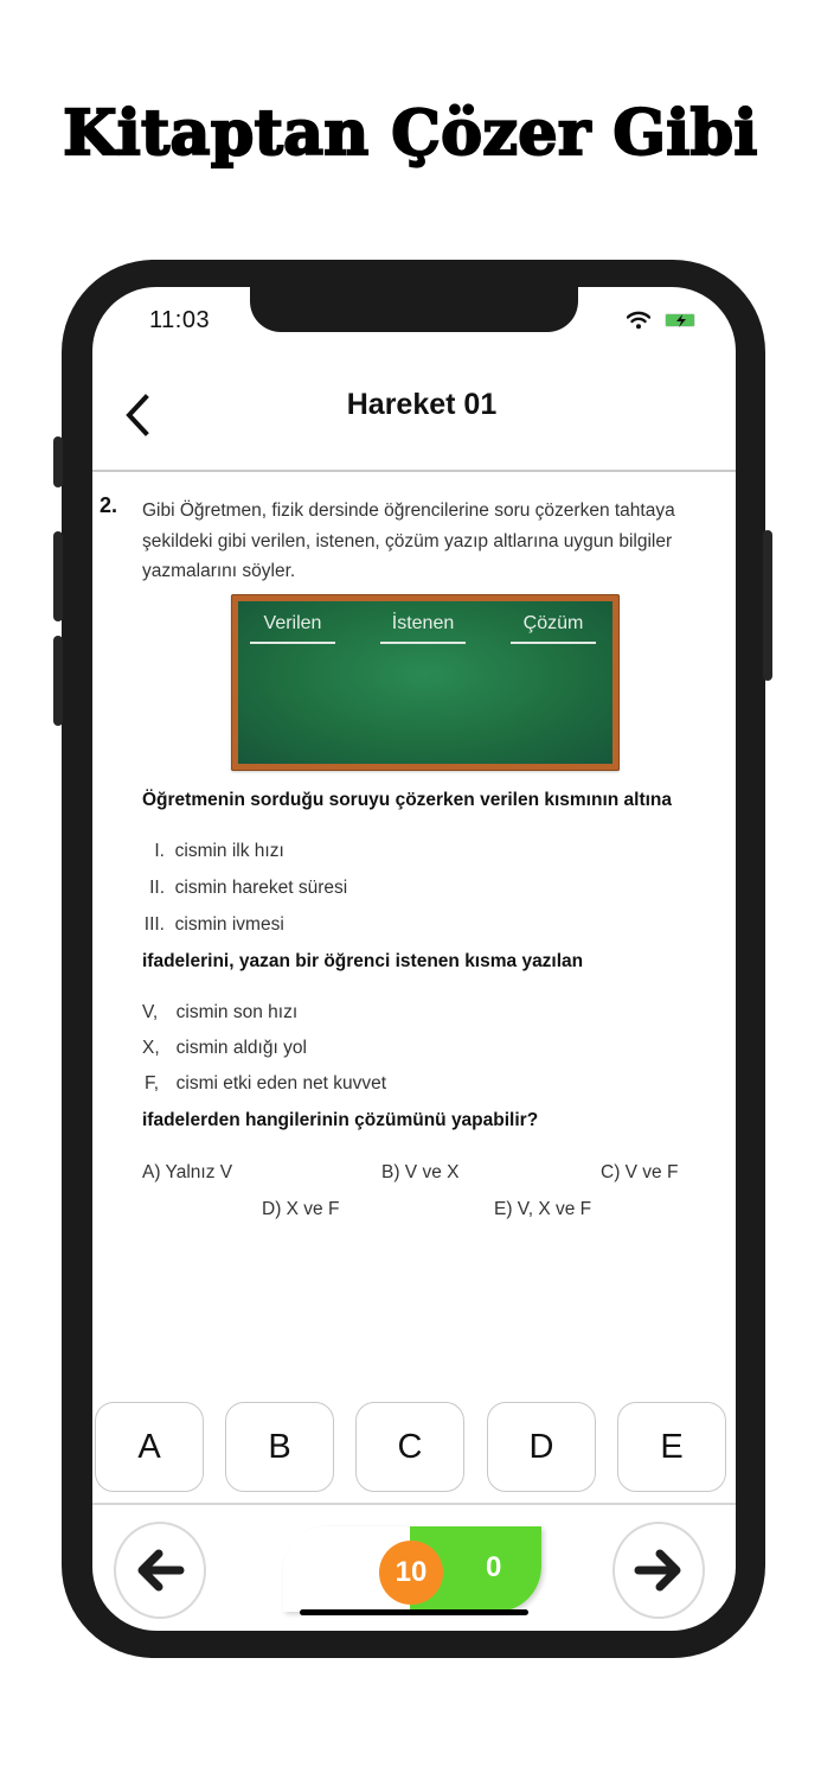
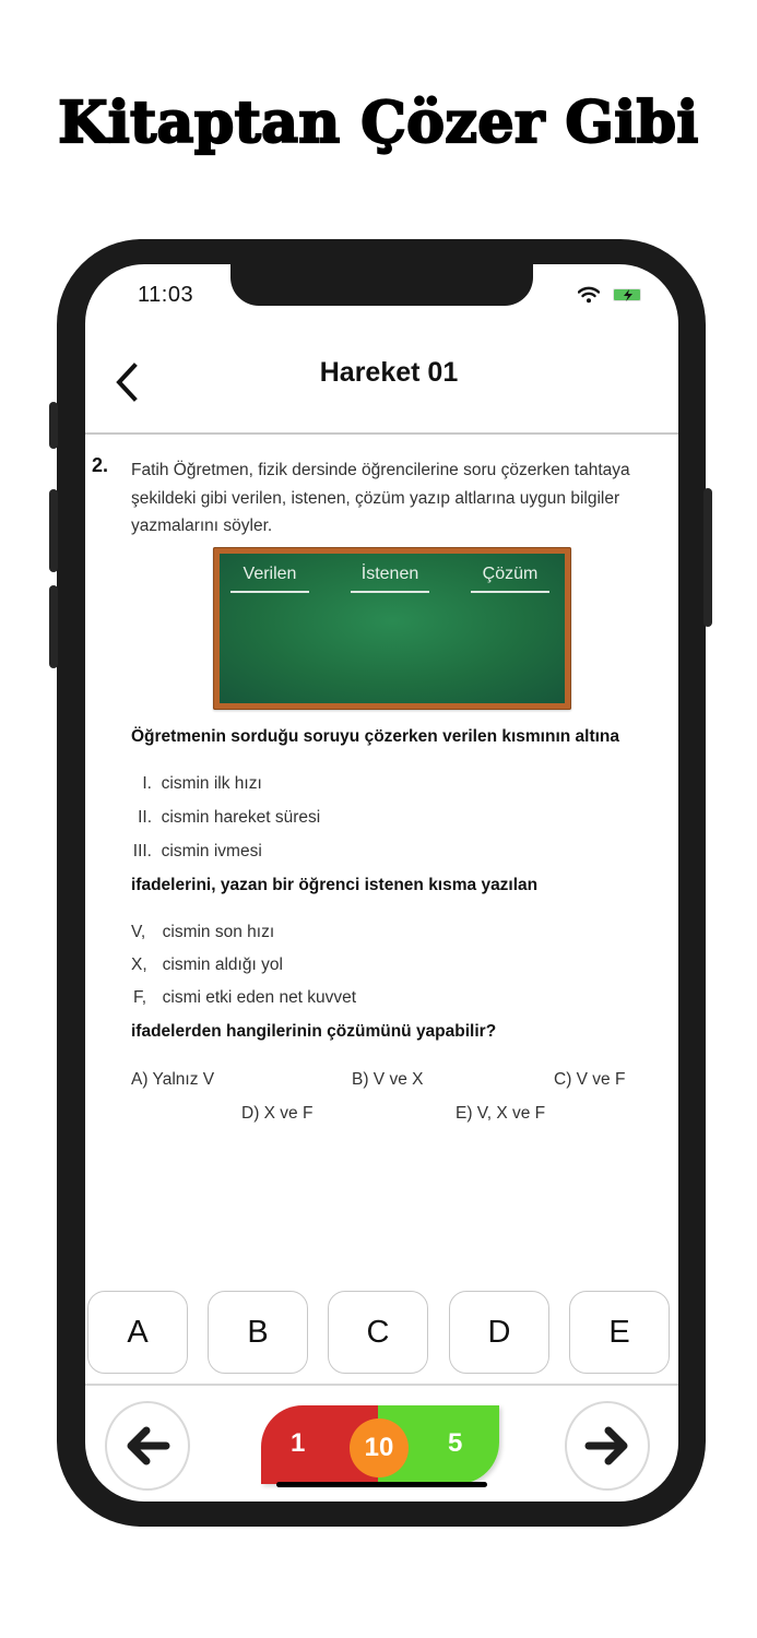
  Kitaptan Çözer Gibi
  11:03
  Hareket 01
  2.
- Gibi Öğretmen, fizik dersinde öğrencilerine soru çözerken tahtaya şekildeki gibi verilen, istenen, çözüm yazıp altlarına uygun bilgiler yazmalarını söyler.
+ Fatih Öğretmen, fizik dersinde öğrencilerine soru çözerken tahtaya şekildeki gibi verilen, istenen, çözüm yazıp altlarına uygun bilgiler yazmalarını söyler.
  Verilen
  İstenen
  Çözüm
  Öğretmenin sorduğu soruyu çözerken verilen kısmının altına
  I. cismin ilk hızı
  II. cismin hareket süresi
  III. cismin ivmesi
  ifadelerini, yazan bir öğrenci istenen kısma yazılan
  V, cismin son hızı
  X, cismin aldığı yol
  F, cismi etki eden net kuvvet
  ifadelerden hangilerinin çözümünü yapabilir?
  A) Yalnız V
  B) V ve X
  C) V ve F
  D) X ve F
  E) V, X ve F
  A
  B
  C
  D
  E
+ 1
- 0
+ 5
  10
